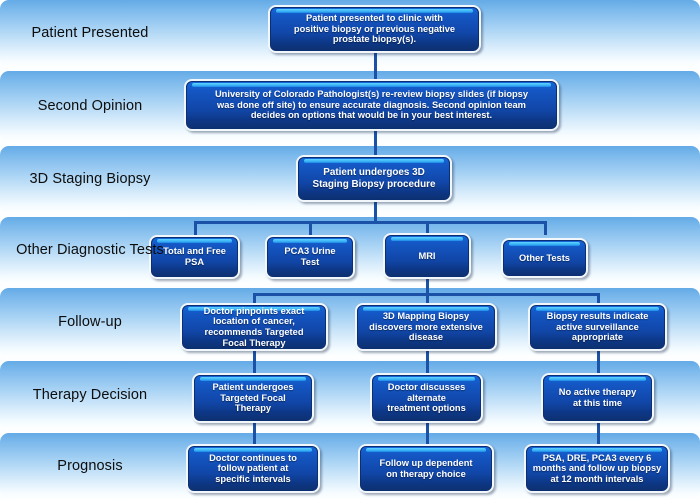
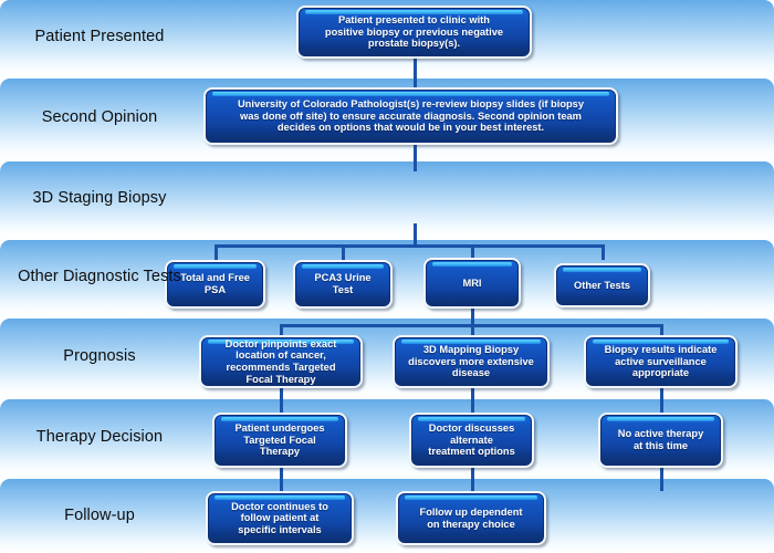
  Patient Presented
  Second Opinion
  3D Staging Biopsy
  Other Diagnostic Tests
- Follow-up
+ Prognosis
  Therapy Decision
- Prognosis
+ Follow-up
  Patient presented to clinic with
  positive biopsy or previous negative
  prostate biopsy(s).
  University of Colorado Pathologist(s) re-review biopsy slides (if biopsy
  was done off site) to ensure accurate diagnosis. Second opinion team
  decides on options that would be in your best interest.
- Patient undergoes 3D
- Staging Biopsy procedure
  Total and Free
  PSA
  PCA3 Urine
  Test
  MRI
  Other Tests
  Doctor pinpoints exact
  location of cancer,
  recommends Targeted
  Focal Therapy
  3D Mapping Biopsy
  discovers more extensive
  disease
  Biopsy results indicate
  active surveillance
  appropriate
  Patient undergoes
  Targeted Focal
  Therapy
  Doctor discusses
  alternate
  treatment options
  No active therapy
  at this time
  Doctor continues to
  follow patient at
  specific intervals
  Follow up dependent
  on therapy choice
- PSA, DRE, PCA3 every 6
- months and follow up biopsy
- at 12 month intervals
